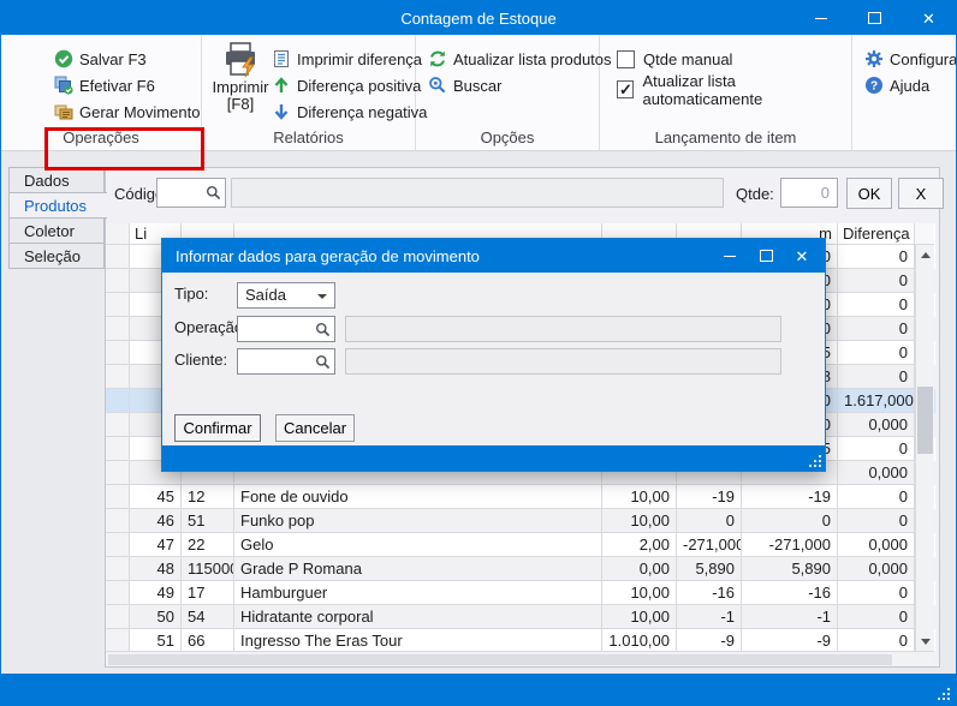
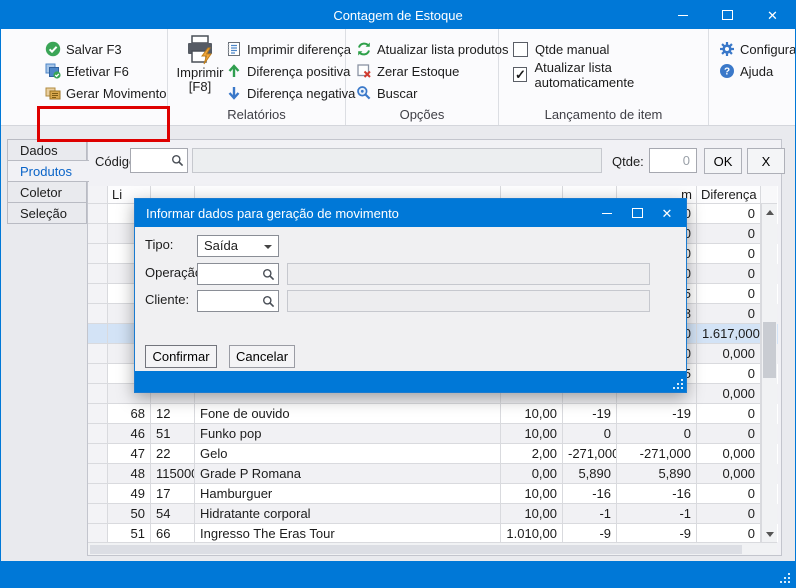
  Contagem de Estoque
  ✕
  Salvar F3
  Efetivar F6
  Gerar Movimento
- Operações
  Imprimir
  [F8]
  Imprimir diferença
  Diferença positiva
  Diferença negativa
  Relatórios
  Atualizar lista produtos
+ Zerar Estoque
  Buscar
  Opções
  Qtde manual
  Atualizar lista automaticamente
  Lançamento de item
  Configura
  ?
  Ajuda
  Dados
  Produtos
  Coletor
  Seleção
  Códig
  Qtde:
  0
  OK
  X
  Li
  m
  Diferença
  0
  0
  0
  0
  0
  0
  0
  0
  5
  0
  8
  0
  0
  1.617,000
  0
  0,000
  5
  0
  0,000
- 45
+ 68
  12
  Fone de ouvido
  10,00
  -19
  -19
  0
  46
  51
  Funko pop
  10,00
  0
  0
  0
  47
  22
  Gelo
  2,00
  -271,000
  -271,000
  0,000
  48
  Grade P Romana
  0,00
  5,890
  5,890
  0,000
  49
  17
  Hamburguer
  10,00
  -16
  -16
  0
  50
  54
  Hidratante corporal
  10,00
  -1
  -1
  0
  51
  66
  Ingresso The Eras Tour
  1.010,00
  -9
  -9
  0
  Informar dados para geração de movimento
  ✕
  Tipo:
  Saída
  Operaçã
  Cliente:
  Confirmar
  Cancelar
